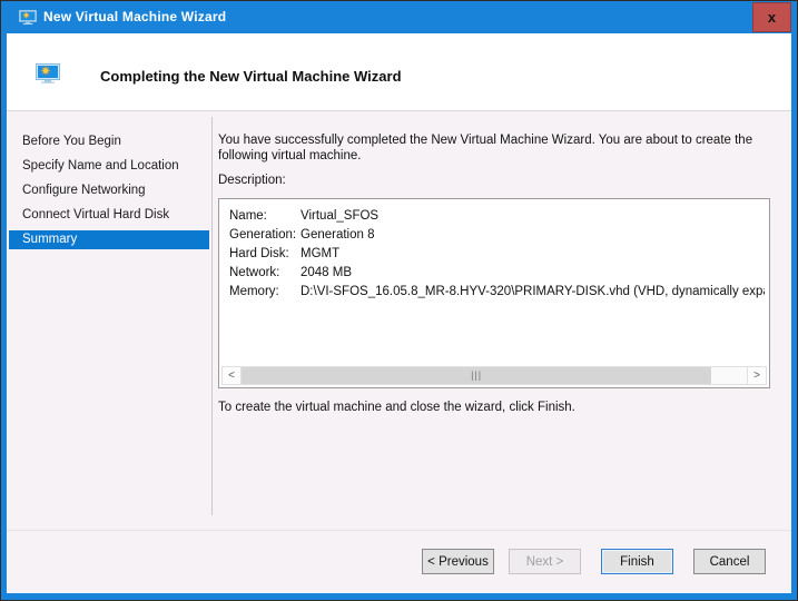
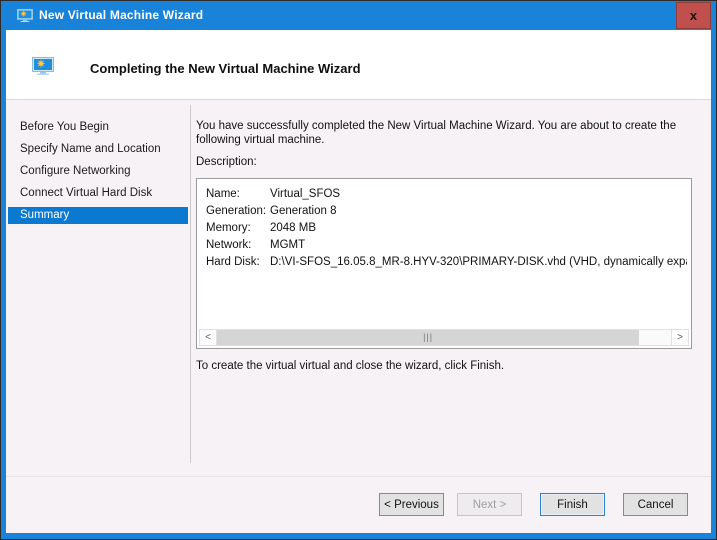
  New Virtual Machine Wizard
  x
  Completing the New Virtual Machine Wizard
  Before You Begin
  Specify Name and Location
  Configure Networking
  Connect Virtual Hard Disk
  Summary
  You have successfully completed the New Virtual Machine Wizard. You are about to create the following virtual machine.
  Description:
  Name:
  Virtual_SFOS
  Generation:
  Generation 8
- Hard Disk:
+ Memory:
- MGMT
+ 2048 MB
  Network:
- 2048 MB
+ MGMT
- Memory:
+ Hard Disk:
  D:\VI-SFOS_16.05.8_MR-8.HYV-320\PRIMARY-DISK.vhd (VHD, dynamically exp
  <
  |||
  >
- To create the virtual machine and close the wizard, click Finish.
+ To create the virtual virtual and close the wizard, click Finish.
  < Previous
  Next >
  Finish
  Cancel
